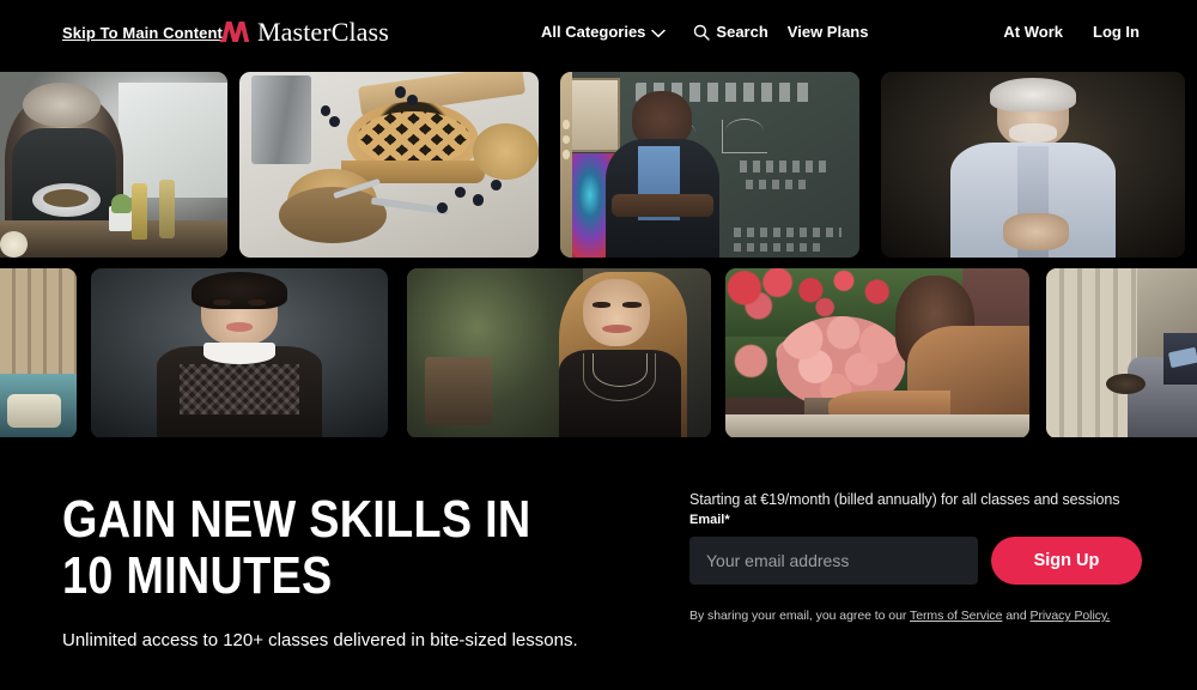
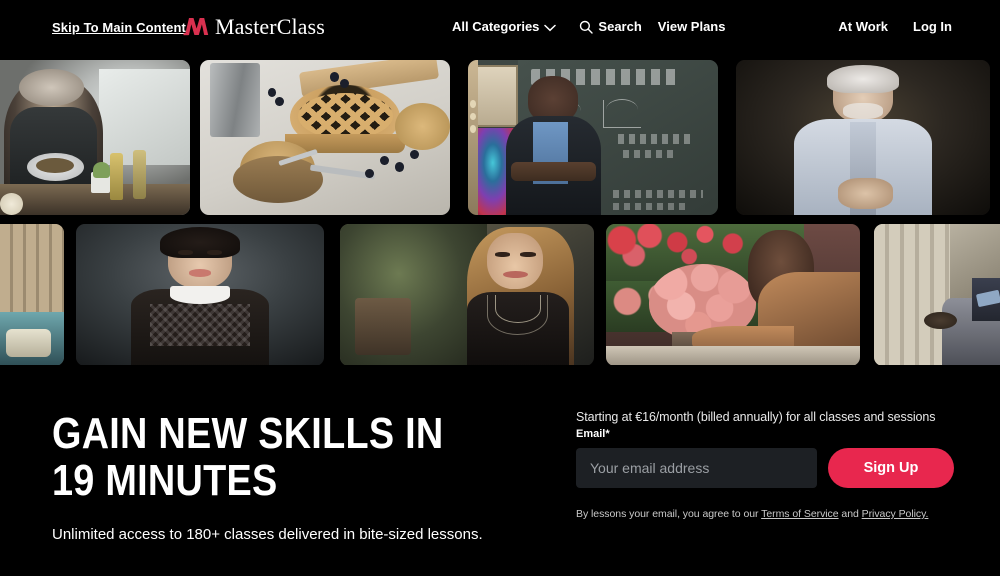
  Skip To Main Content
  MasterClass
  All Categories
  Search
  View Plans
  At Work
  Log In
- GAIN NEW SKILLS IN 10 MINUTES
+ GAIN NEW SKILLS IN 19 MINUTES
- Unlimited access to 120+ classes delivered in bite-sized lessons.
+ Unlimited access to 180+ classes delivered in bite-sized lessons.
- Starting at €19/month (billed annually) for all classes and sessions
+ Starting at €16/month (billed annually) for all classes and sessions
  Email*
  Your email address
  Sign Up
- By sharing your email, you agree to our Terms of Service and Privacy Policy.
+ By lessons your email, you agree to our Terms of Service and Privacy Policy.
